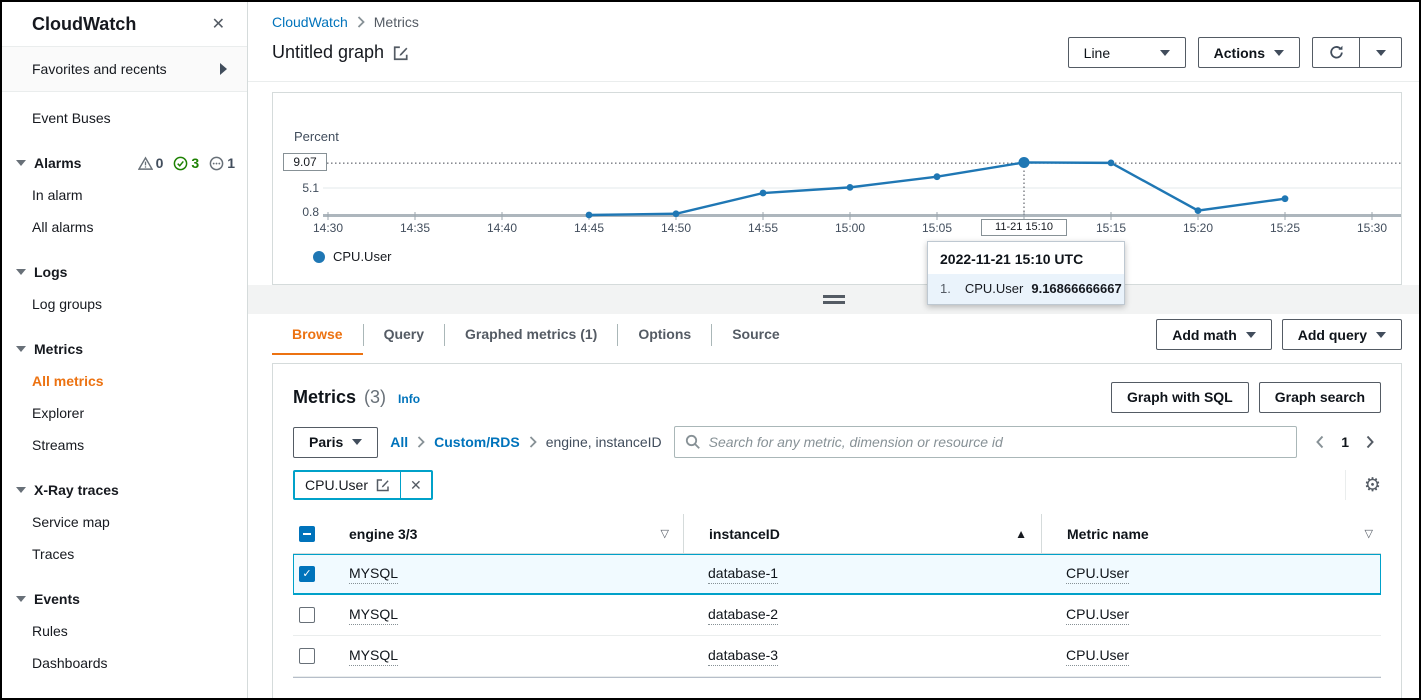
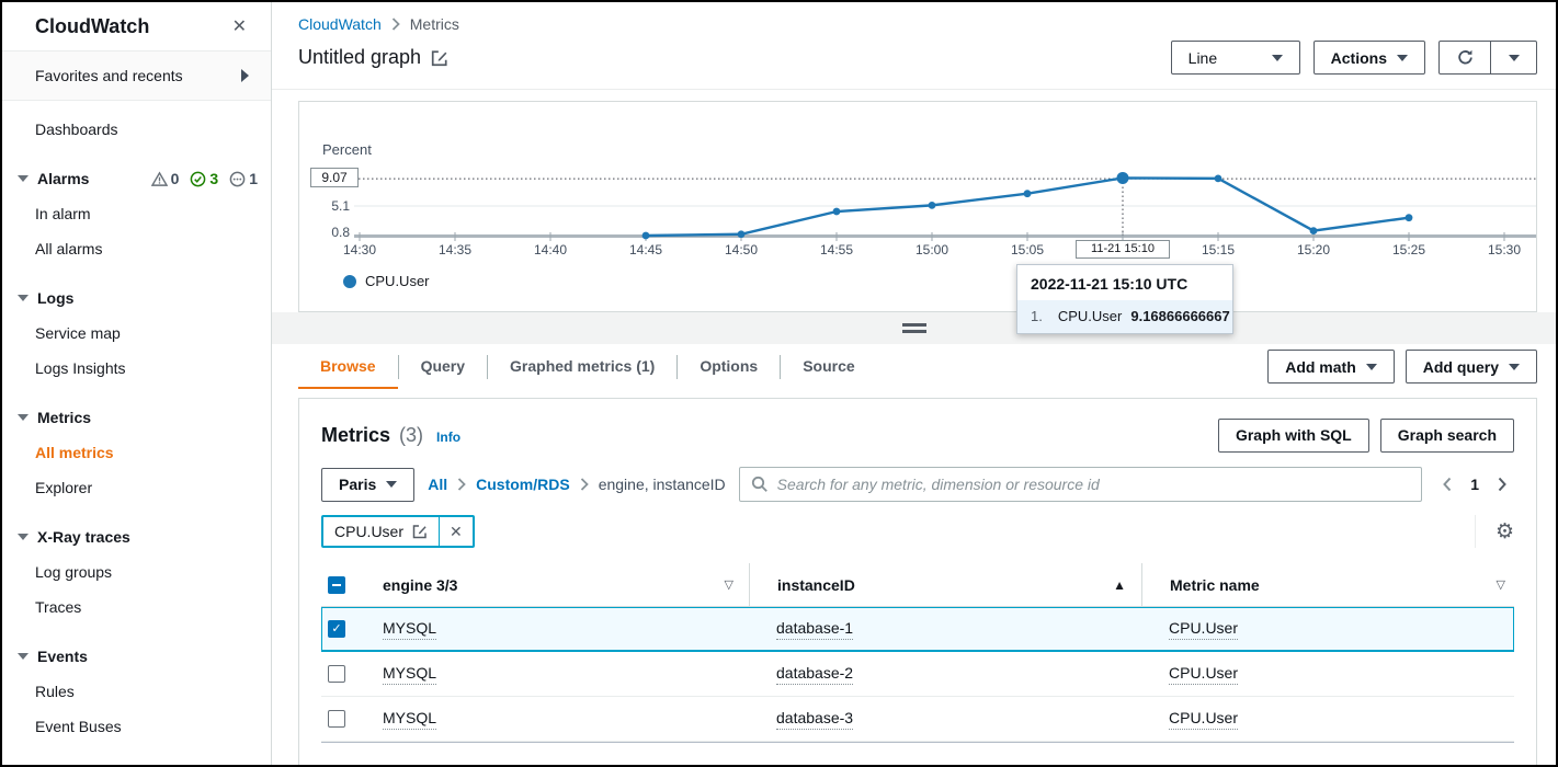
  CloudWatch
  ✕
  Favorites and recents
- Event Buses
+ Dashboards
  Alarms
  0
  3
  1
  In alarm
  All alarms
  Logs
- Log groups
+ Service map
+ Logs Insights
  Metrics
  All metrics
  Explorer
- Streams
  X-Ray traces
- Service map
+ Log groups
  Traces
  Events
  Rules
- Dashboards
+ Event Buses
  CloudWatch
  Metrics
  Untitled graph
  Line
  Actions
  Percent
  9.07
  5.1
  0.8
  14:30
  14:35
  14:40
  14:45
  14:50
  14:55
  15:00
  15:05
  15:15
  15:20
  15:25
  15:30
  11-21 15:10
  CPU.User
  2022-11-21 15:10 UTC
  1.
  CPU.User
  9.16866666667
  Browse
  Query
  Graphed metrics (1)
  Options
  Source
  Add math
  Add query
  Metrics
  (3)
  Info
  Graph with SQL
  Graph search
  Paris
  All
  Custom/RDS
  engine, instanceID
  Search for any metric, dimension or resource id
  1
  CPU.User
  ✕
  ⚙
  engine 3/3
  ▽
  instanceID
  ▲
  Metric name
  ▽
  MYSQL
  database-1
  CPU.User
  MYSQL
  database-2
  CPU.User
  MYSQL
  database-3
  CPU.User
